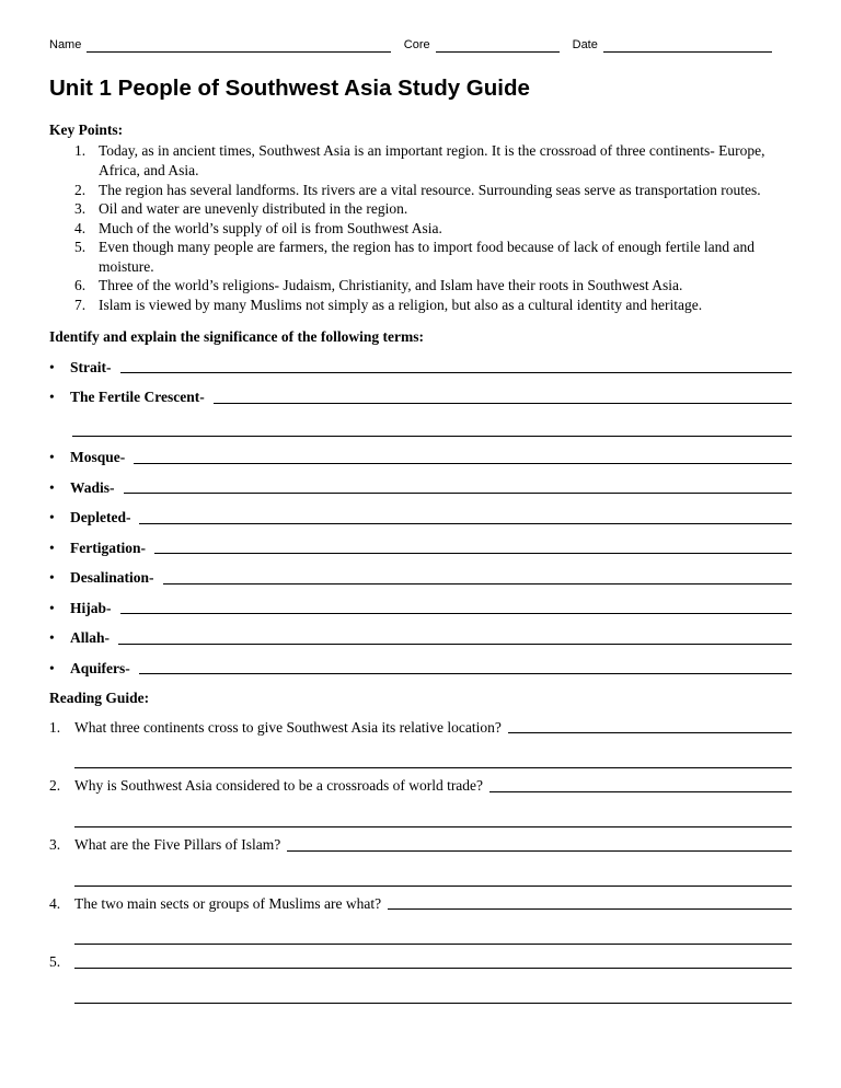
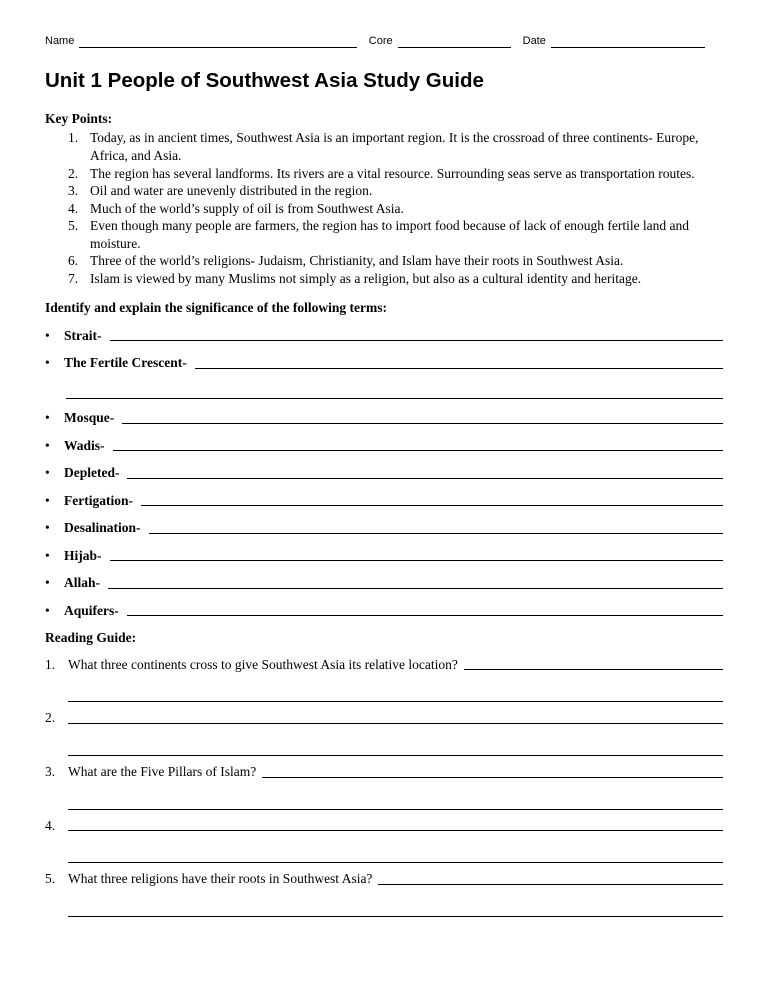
  Name
  Core
  Date
  Unit 1 People of Southwest Asia Study Guide
  Key Points:
  1.
  Today, as in ancient times, Southwest Asia is an important region. It is the crossroad of three continents- Europe, Africa, and Asia.
  2.
  The region has several landforms. Its rivers are a vital resource. Surrounding seas serve as transportation routes.
  3.
  Oil and water are unevenly distributed in the region.
  4.
  Much of the world’s supply of oil is from Southwest Asia.
  5.
  Even though many people are farmers, the region has to import food because of lack of enough fertile land and moisture.
  6.
  Three of the world’s religions- Judaism, Christianity, and Islam have their roots in Southwest Asia.
  7.
  Islam is viewed by many Muslims not simply as a religion, but also as a cultural identity and heritage.
  Identify and explain the significance of the following terms:
  •
  Strait-
  •
  The Fertile Crescent-
  •
  Mosque-
  •
  Wadis-
  •
  Depleted-
  •
  Fertigation-
  •
  Desalination-
  •
  Hijab-
  •
  Allah-
  •
  Aquifers-
  Reading Guide:
  1.
  What three continents cross to give Southwest Asia its relative location?
  2.
- Why is Southwest Asia considered to be a crossroads of world trade?
  3.
  What are the Five Pillars of Islam?
  4.
- The two main sects or groups of Muslims are what?
  5.
+ What three religions have their roots in Southwest Asia?
